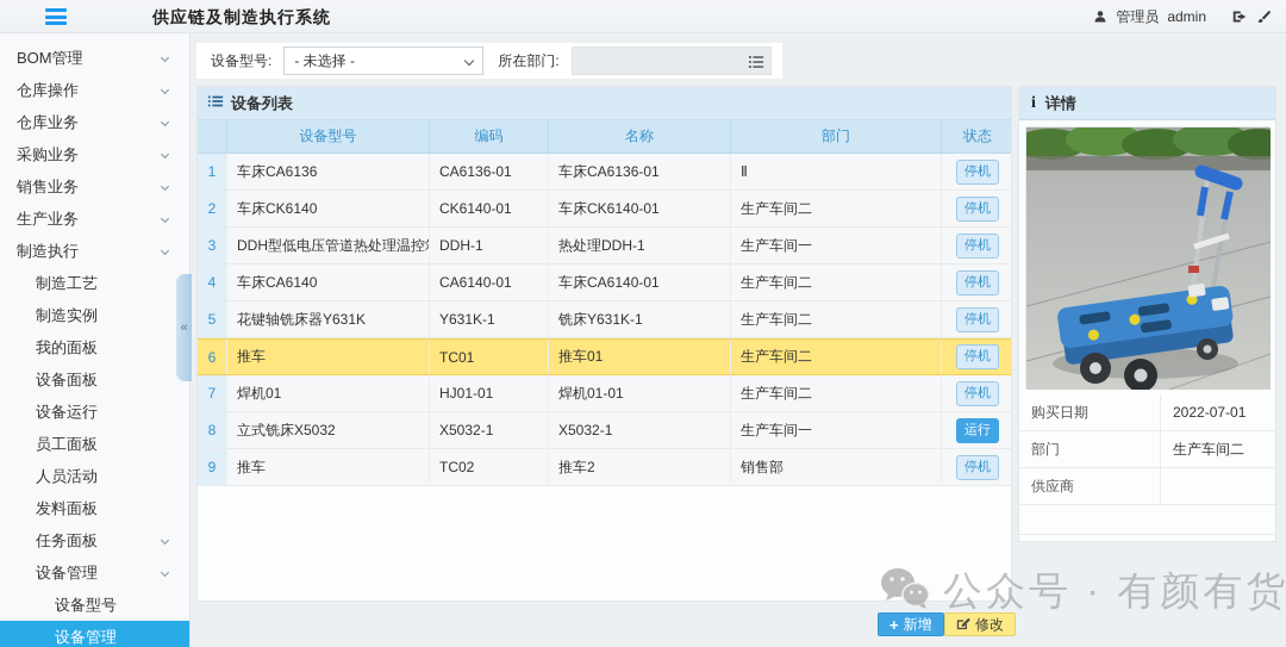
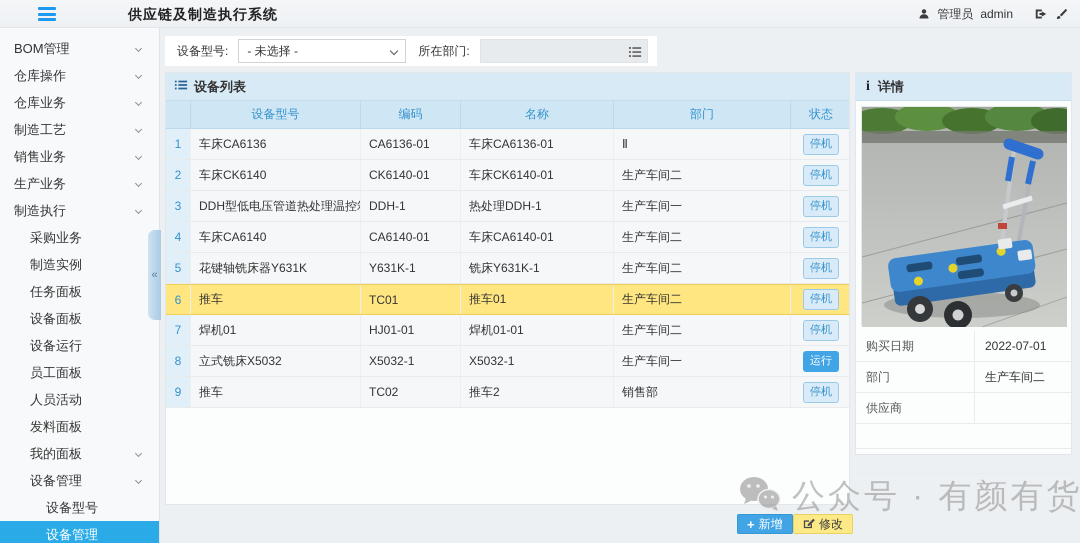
  供应链及制造执行系统
  管理员
  admin
  BOM管理
  仓库操作
  仓库业务
- 采购业务
+ 制造工艺
  销售业务
  生产业务
  制造执行
- 制造工艺
+ 采购业务
  制造实例
- 我的面板
+ 任务面板
  设备面板
  设备运行
  员工面板
  人员活动
  发料面板
- 任务面板
+ 我的面板
  设备管理
  设备型号
  设备管理
  «
  设备型号:
  - 未选择 -
  所在部门:
  设备列表
  设备型号
  编码
  名称
  部门
  状态
  1
  车床CA6136
  CA6136-01
  车床CA6136-01
  Ⅱ
  停机
  2
  车床CK6140
  CK6140-01
  车床CK6140-01
  生产车间二
  停机
  3
  DDH型低电压管道热处理温控
  DDH-1
  热处理DDH-1
  生产车间一
  停机
  4
  车床CA6140
  CA6140-01
  车床CA6140-01
  生产车间二
  停机
  5
  花键轴铣床器Y631K
  Y631K-1
  铣床Y631K-1
  生产车间二
  停机
  6
  推车
  TC01
  推车01
  生产车间二
  停机
  7
  焊机01
  HJ01-01
  焊机01-01
  生产车间二
  停机
  8
  立式铣床X5032
  X5032-1
  X5032-1
  生产车间一
  运行
  9
  推车
  TC02
  推车2
  销售部
  停机
  i
  详情
  购买日期
  2022-07-01
  部门
  生产车间二
  供应商
  +
  新增
  修改
  公众号 · 有颜有货
